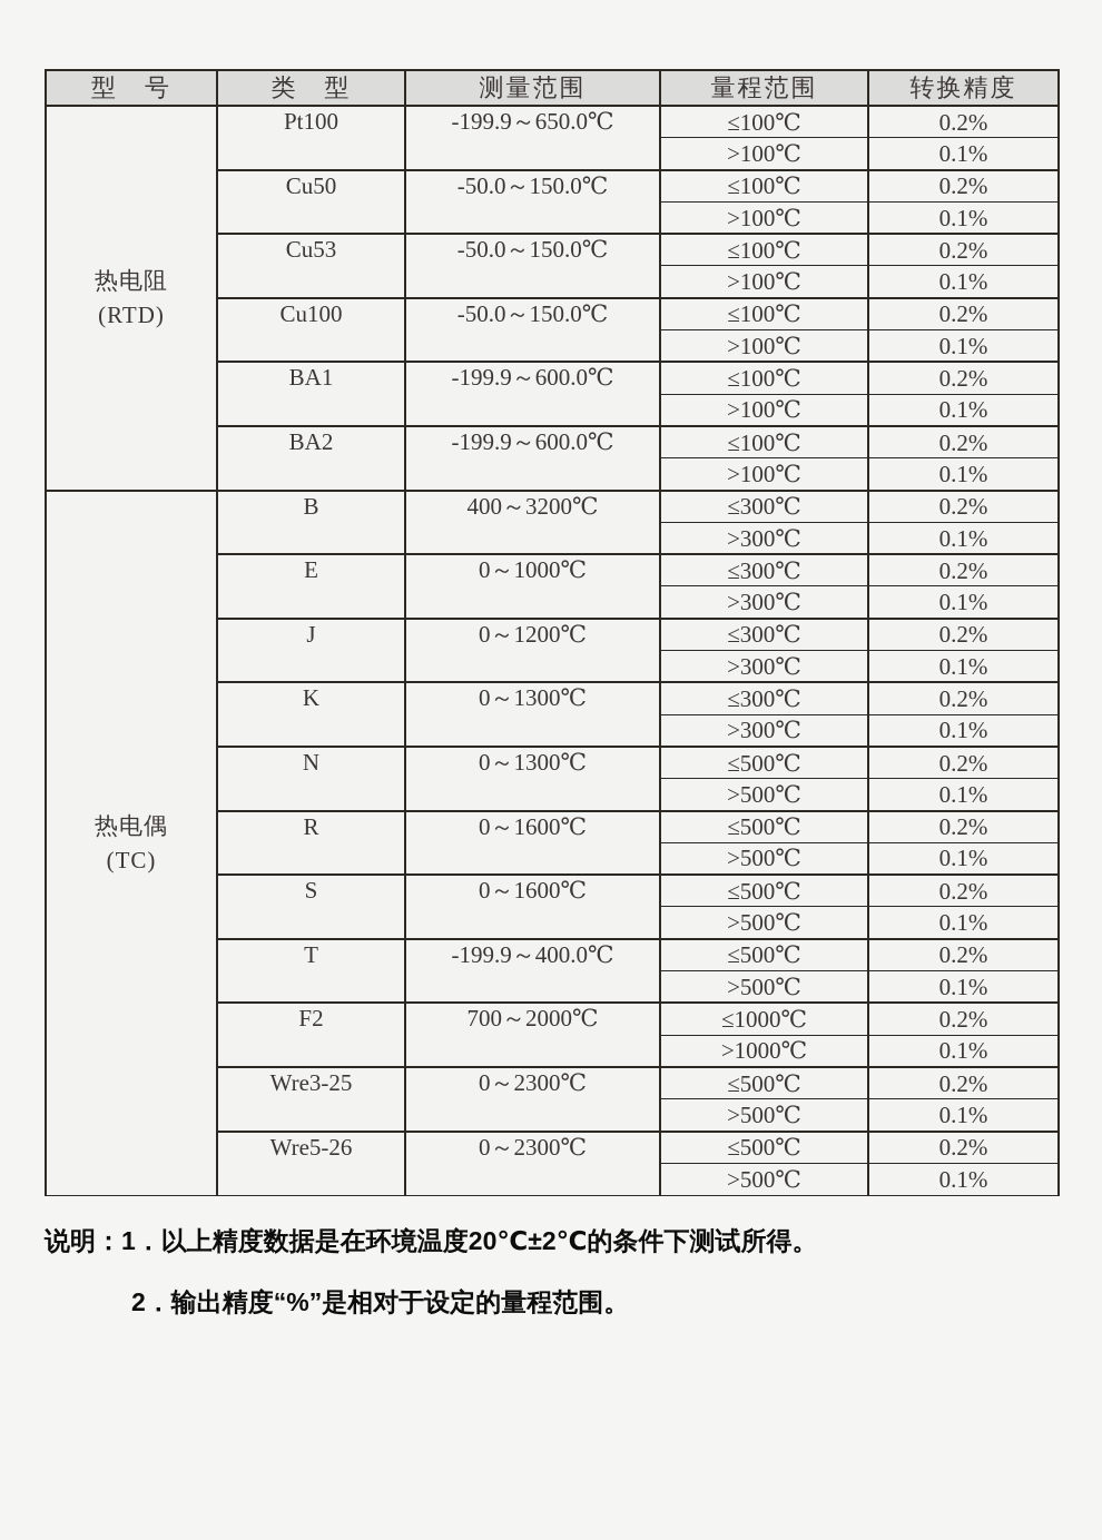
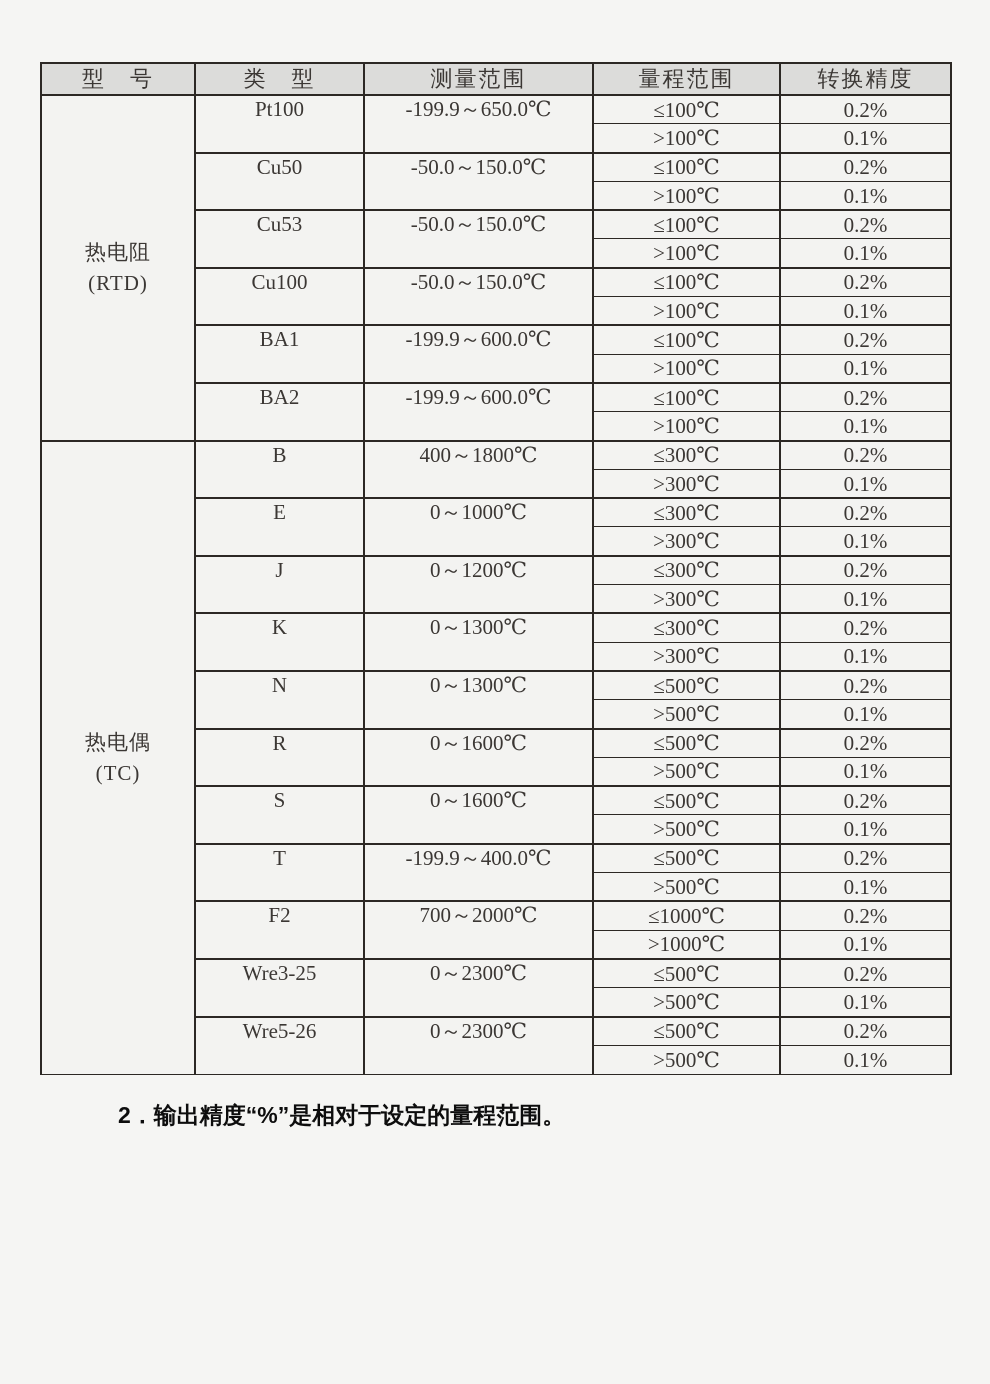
  型 号	类 型	测量范围	量程范围	转换精度
  热电阻(RTD)	Pt100	-199.9～650.0℃	≤100℃	0.2%
  >100℃	0.1%
  Cu50	-50.0～150.0℃	≤100℃	0.2%
  >100℃	0.1%
  Cu53	-50.0～150.0℃	≤100℃	0.2%
  >100℃	0.1%
  Cu100	-50.0～150.0℃	≤100℃	0.2%
  >100℃	0.1%
  BA1	-199.9～600.0℃	≤100℃	0.2%
  >100℃	0.1%
  BA2	-199.9～600.0℃	≤100℃	0.2%
  >100℃	0.1%
- 热电偶(TC)	B	400～3200℃	≤300℃	0.2%
+ 热电偶(TC)	B	400～1800℃	≤300℃	0.2%
  >300℃	0.1%
  E	0～1000℃	≤300℃	0.2%
  >300℃	0.1%
  J	0～1200℃	≤300℃	0.2%
  >300℃	0.1%
  K	0～1300℃	≤300℃	0.2%
  >300℃	0.1%
  N	0～1300℃	≤500℃	0.2%
  >500℃	0.1%
  R	0～1600℃	≤500℃	0.2%
  >500℃	0.1%
  S	0～1600℃	≤500℃	0.2%
  >500℃	0.1%
  T	-199.9～400.0℃	≤500℃	0.2%
  >500℃	0.1%
  F2	700～2000℃	≤1000℃	0.2%
  >1000℃	0.1%
  Wre3-25	0～2300℃	≤500℃	0.2%
  >500℃	0.1%
  Wre5-26	0～2300℃	≤500℃	0.2%
  >500℃	0.1%
- 说明：1．以上精度数据是在环境温度20℃±2℃的条件下测试所得。
  2．输出精度“%”是相对于设定的量程范围。
